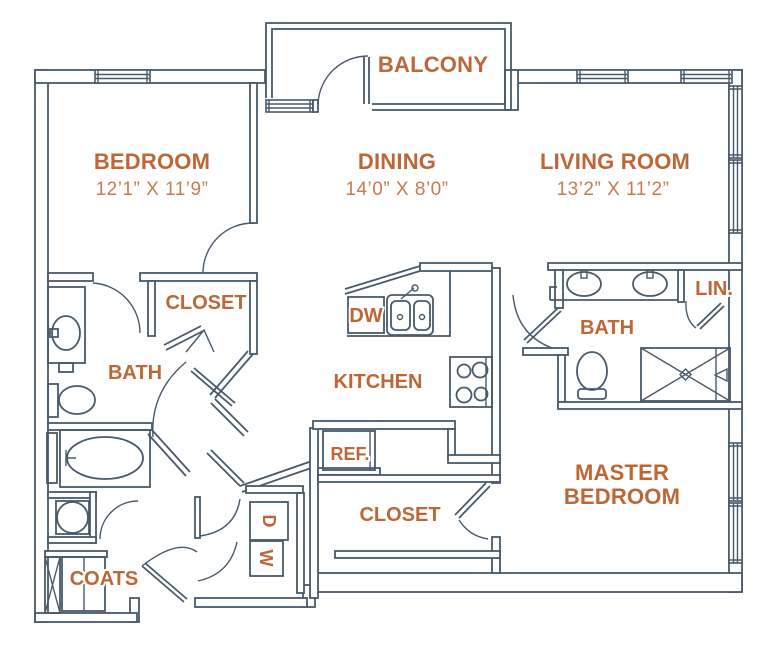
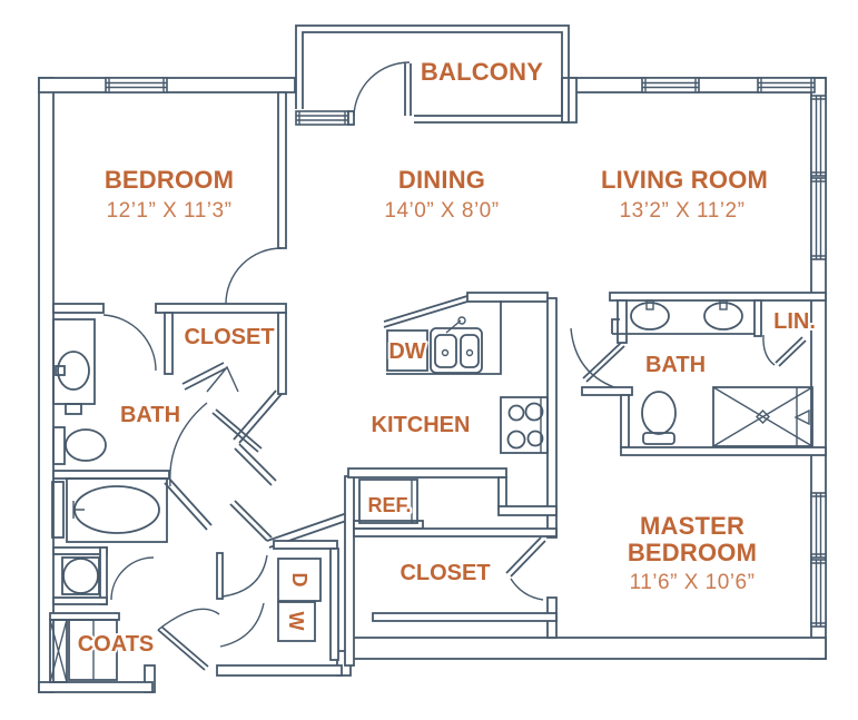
  BALCONY
  BEDROOM
- 12’1” X 11’9”
+ 12’1” X 11’3”
  DINING
  14’0” X 8’0”
  LIVING ROOM
  13’2” X 11’2”
  CLOSET
  BATH
  COATS
  KITCHEN
  DW
  REF.
  CLOSET
  BATH
  LIN.
  MASTER
  BEDROOM
+ 11’6” X 10’6”
